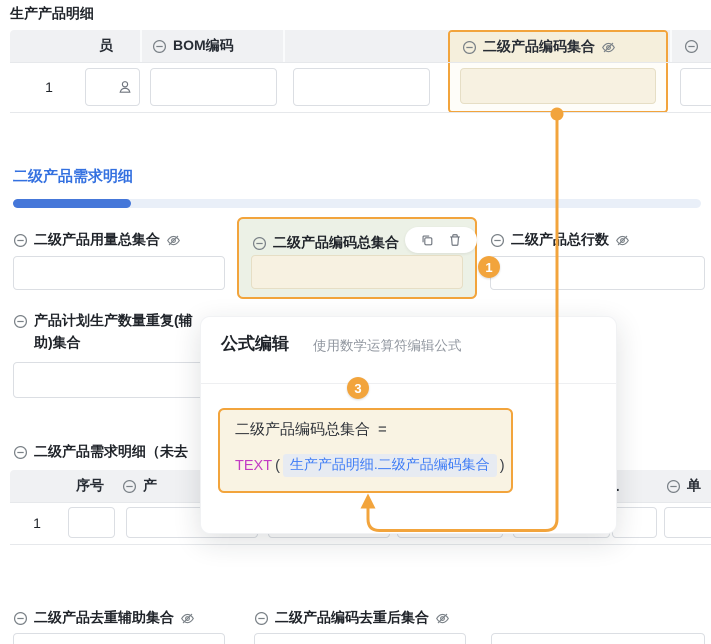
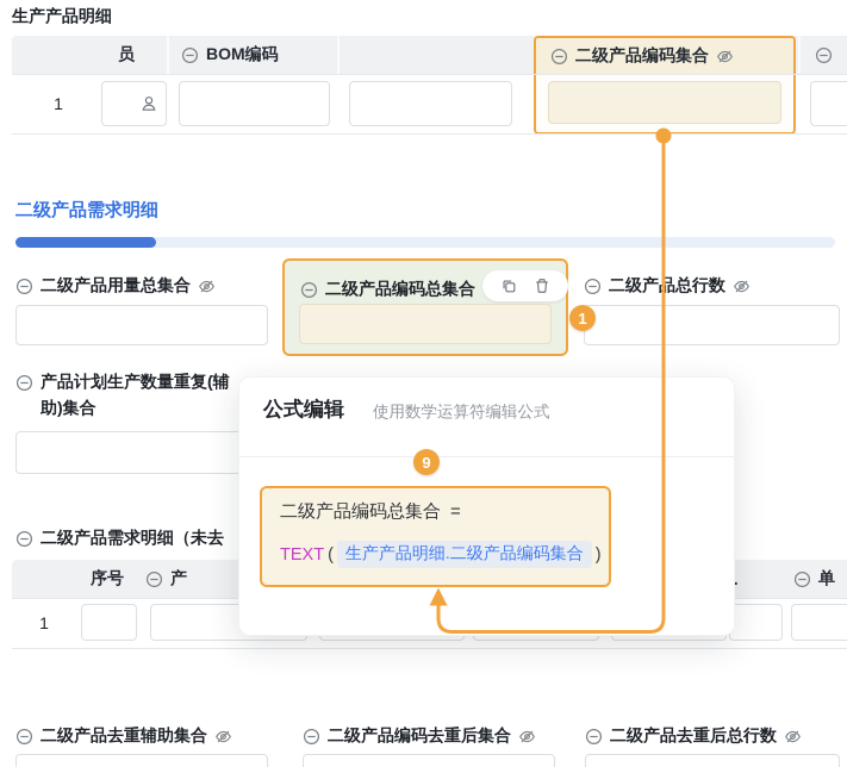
  生产产品明细
  员
  BOM编码
  二级产品编码集合
  1
  二级产品需求明细
  二级产品用量总集合
  二级产品编码总集合
  二级产品总行数
  产品计划生产数量重复(辅
  助)集合
  二级产品需求明细（未去
  序号
  产
  单
  1
  二级产品去重辅助集合
  二级产品编码去重后集合
+ 二级产品去重后总行数
  公式编辑
  使用数学运算符编辑公式
  二级产品编码总集合
  =
  TEXT
  (
  生产产品明细.二级产品编码集合
  )
  1
- 3
+ 9
